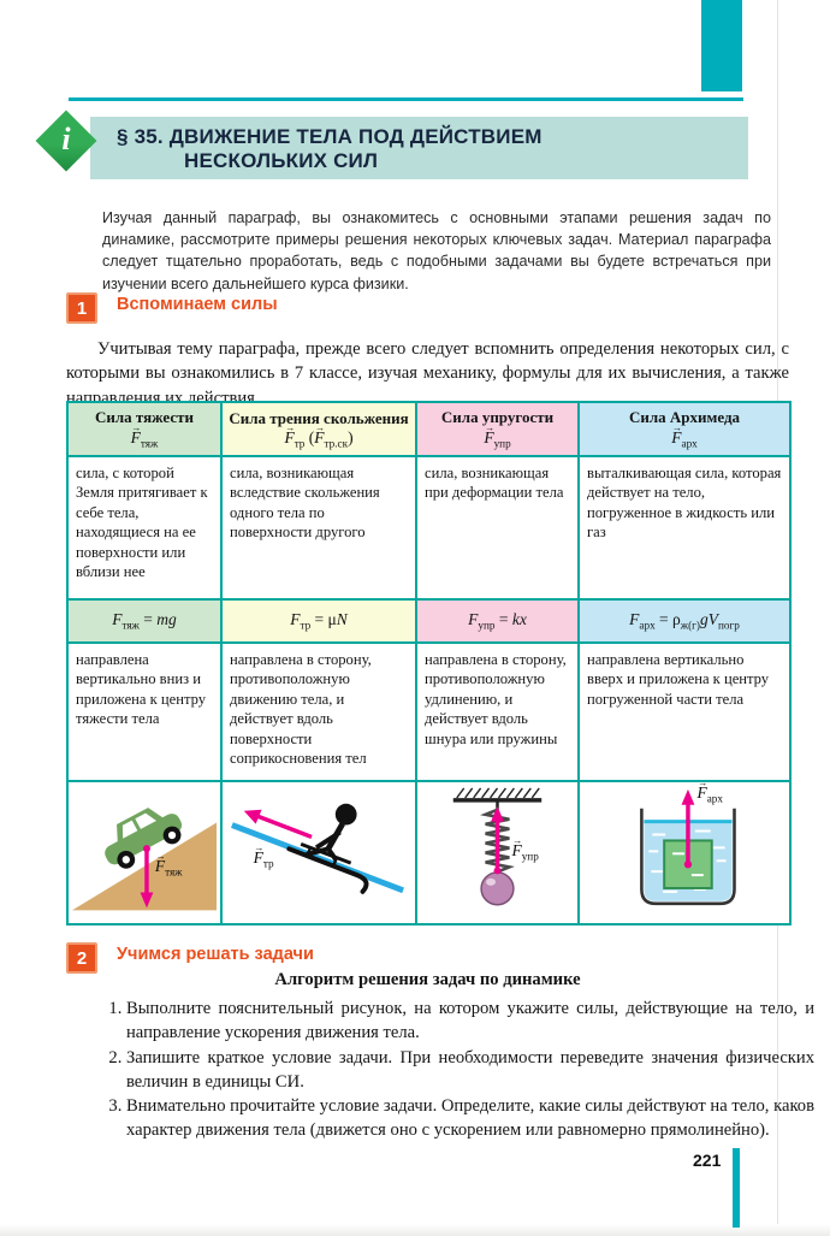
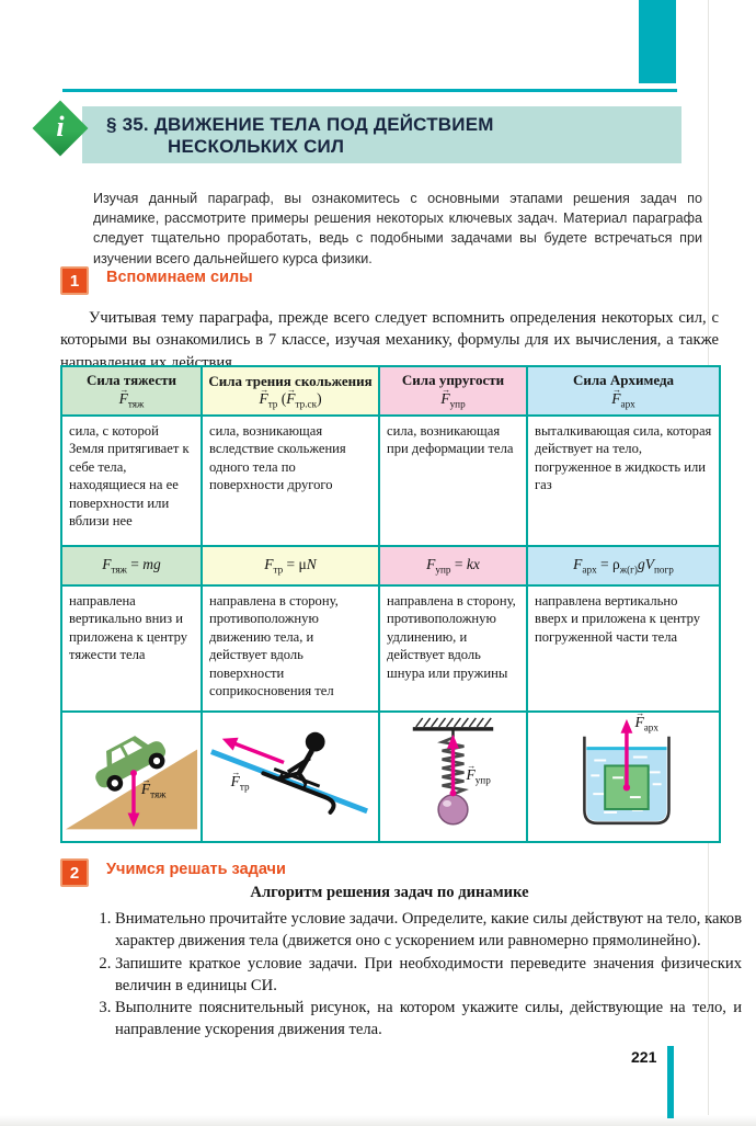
  § 35. ДВИЖЕНИЕ ТЕЛА ПОД ДЕЙСТВИЕМ
  НЕСКОЛЬКИХ СИЛ
  Изучая данный параграф, вы ознакомитесь с основными этапами решения задач по динамике, рассмотрите примеры решения некоторых ключевых задач. Материал параграфа следует тщательно проработать, ведь с подобными задачами вы будете встречаться при изучении всего дальнейшего курса физики.
  1
  Вспоминаем силы
  Учитывая тему параграфа, прежде всего следует вспомнить определения некоторых сил, с которыми вы ознакомились в 7 классе, изучая механику, формулы для их вычисления, а также направления их действия.
  Сила тяжести →Fтяж	Сила трения скольжения →Fтр (→Fтр.ск)	Сила упругости →Fупр	Сила Архимеда →Fарх
  сила, с которой Земля притягивает к себе тела, находящиеся на ее поверхности или вблизи нее	сила, возникающая вследствие скольжения одного тела по поверхности другого	сила, возникающая при деформации тела	выталкивающая сила, которая действует на тело, погруженное в жидкость или газ
  Fтяж = mg	Fтр = μN	Fупр = kx	Fарх = ρж(г)gVпогр
  направлена вертикально вниз и приложена к центру тяжести тела	направлена в сторону, противоположную движению тела, и действует вдоль поверхности соприкосновения тел	направлена в сторону, противоположную удлинению, и действует вдоль шнура или пружины	направлена вертикально вверх и приложена к центру погруженной части тела
  →Fтяж	→Fтр	→Fупр	→Fарх
  2
  Учимся решать задачи
  Алгоритм решения задач по динамике
- Выполните пояснительный рисунок, на котором укажите силы, действующие на тело, и направление ускорения движения тела.
+ Внимательно прочитайте условие задачи. Определите, какие силы действуют на тело, каков характер движения тела (движется оно с ускорением или равномерно прямолинейно).
  Запишите краткое условие задачи. При необходимости переведите значения физических величин в единицы СИ.
- Внимательно прочитайте условие задачи. Определите, какие силы действуют на тело, каков характер движения тела (движется оно с ускорением или равномерно прямолинейно).
+ Выполните пояснительный рисунок, на котором укажите силы, действующие на тело, и направление ускорения движения тела.
  221
